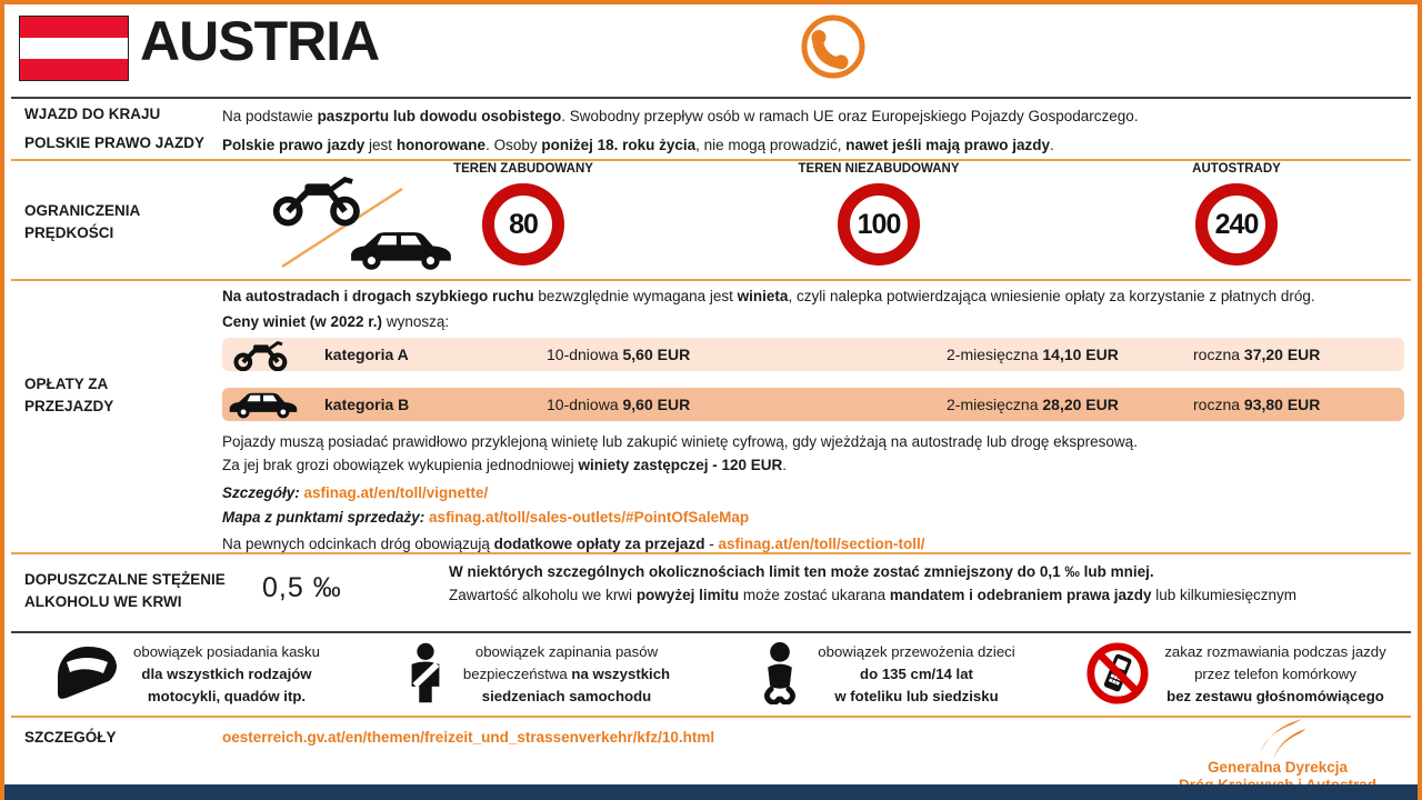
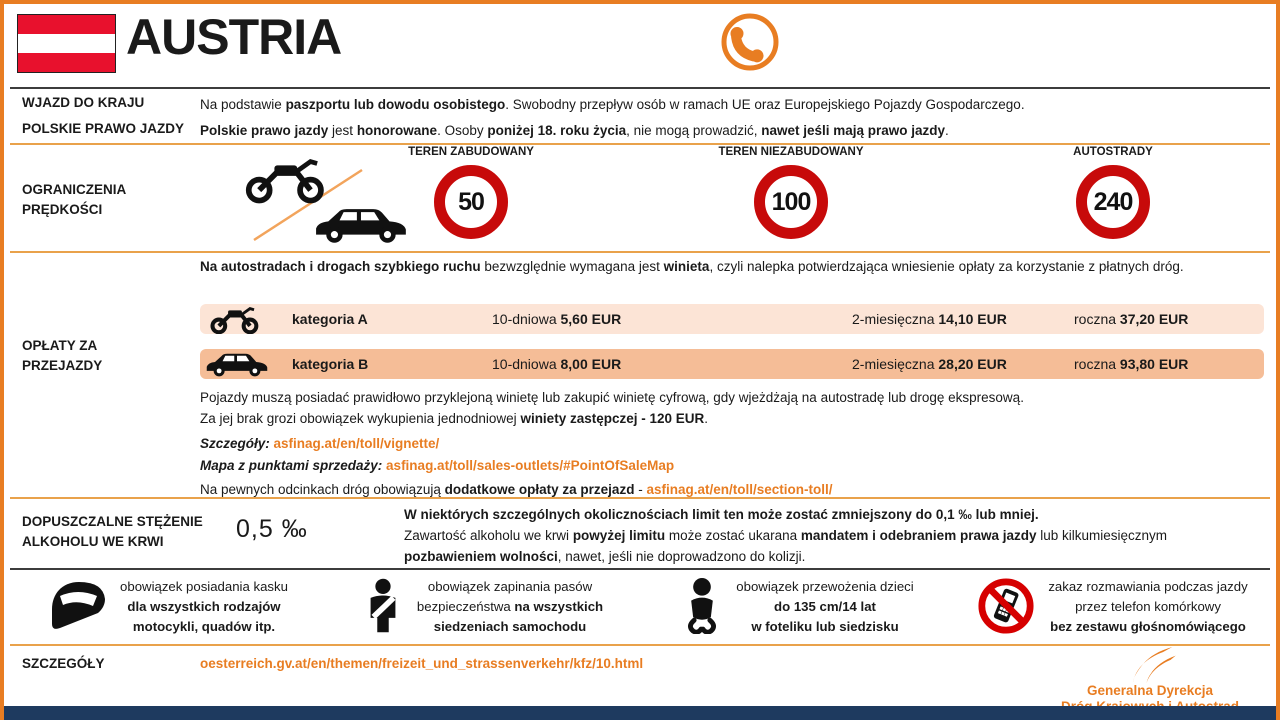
  AUSTRIA
  WJAZD DO KRAJU
  Na podstawie paszportu lub dowodu osobistego. Swobodny przepływ osób w ramach UE oraz Europejskiego Pojazdy Gospodarczego.
  POLSKIE PRAWO JAZDY
  Polskie prawo jazdy jest honorowane. Osoby poniżej 18. roku życia, nie mogą prowadzić, nawet jeśli mają prawo jazdy.
  OGRANICZENIA PRĘDKOŚCI
  TEREN ZABUDOWANY
- 80
+ 50
  TEREN NIEZABUDOWANY
  100
  AUTOSTRADY
  240
  OPŁATY ZA PRZEJAZDY
  Na autostradach i drogach szybkiego ruchu bezwzględnie wymagana jest winieta, czyli nalepka potwierdzająca wniesienie opłaty za korzystanie z płatnych dróg.
- Ceny winiet (w 2022 r.) wynoszą:
  kategoria A
  10-dniowa 5,60 EUR
  2-miesięczna 14,10 EUR
  roczna 37,20 EUR
  kategoria B
- 10-dniowa 9,60 EUR
+ 10-dniowa 8,00 EUR
  2-miesięczna 28,20 EUR
  roczna 93,80 EUR
  Pojazdy muszą posiadać prawidłowo przyklejoną winietę lub zakupić winietę cyfrową, gdy wjeżdżają na autostradę lub drogę ekspresową.
  Za jej brak grozi obowiązek wykupienia jednodniowej winiety zastępczej - 120 EUR.
  Szczegóły: asfinag.at/en/toll/vignette/
  Mapa z punktami sprzedaży: asfinag.at/toll/sales-outlets/#PointOfSaleMap
  Na pewnych odcinkach dróg obowiązują dodatkowe opłaty za przejazd - asfinag.at/en/toll/section-toll/
  DOPUSZCZALNE STĘŻENIE ALKOHOLU WE KRWI
  0,5 ‰
  W niektórych szczególnych okolicznościach limit ten może zostać zmniejszony do 0,1 ‰ lub mniej.
  Zawartość alkoholu we krwi powyżej limitu może zostać ukarana mandatem i odebraniem prawa jazdy lub kilkumiesięcznym
+ pozbawieniem wolności, nawet, jeśli nie doprowadzono do kolizji.
  obowiązek posiadania kasku
  dla wszystkich rodzajów
  motocykli, quadów itp.
  obowiązek zapinania pasów
  bezpieczeństwa na wszystkich
  siedzeniach samochodu
  obowiązek przewożenia dzieci
  do 135 cm/14 lat
  w foteliku lub siedzisku
  zakaz rozmawiania podczas jazdy
  przez telefon komórkowy
  bez zestawu głośnomówiącego
  SZCZEGÓŁY
  oesterreich.gv.at/en/themen/freizeit_und_strassenverkehr/kfz/10.html
  Generalna Dyrekcja
